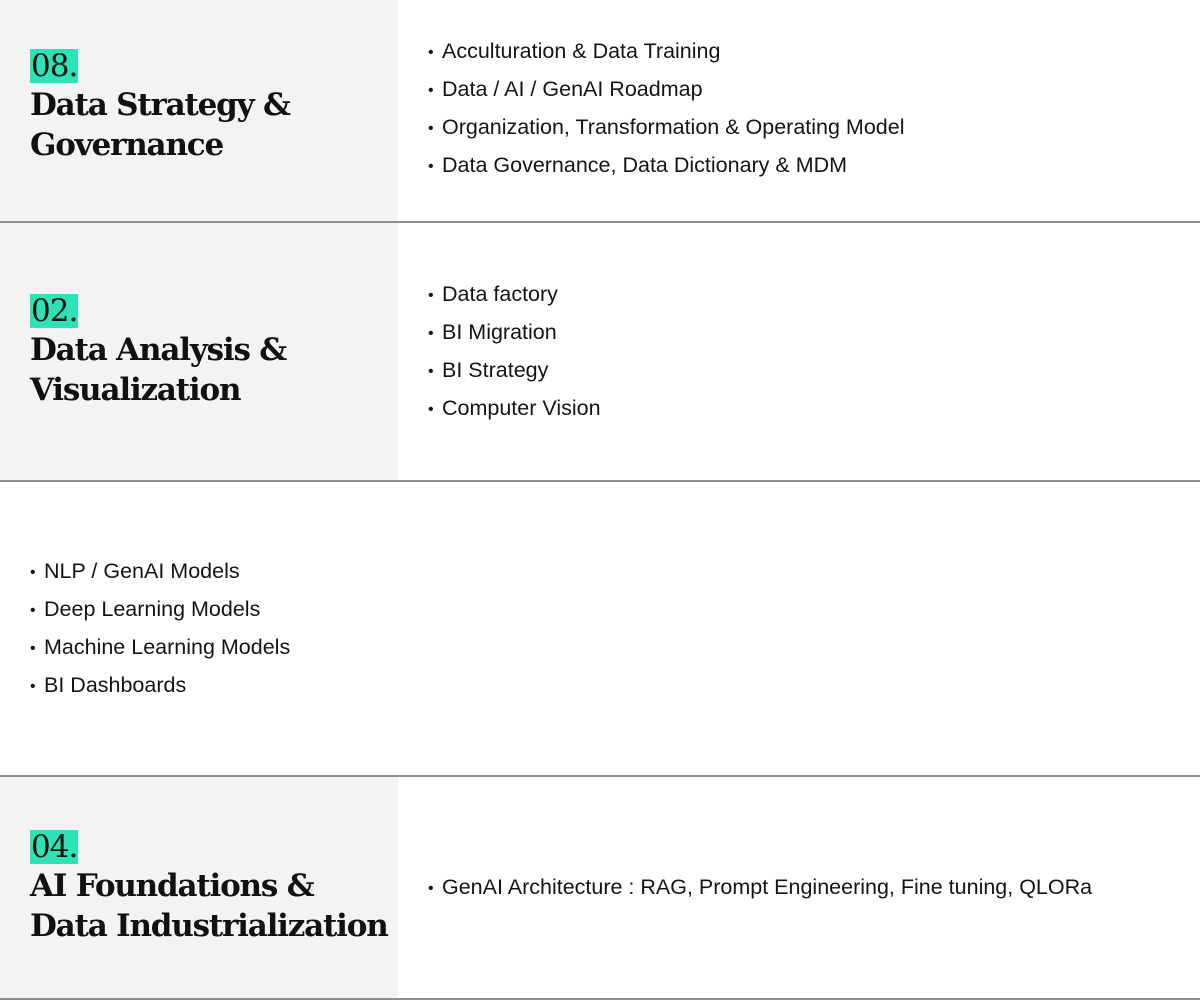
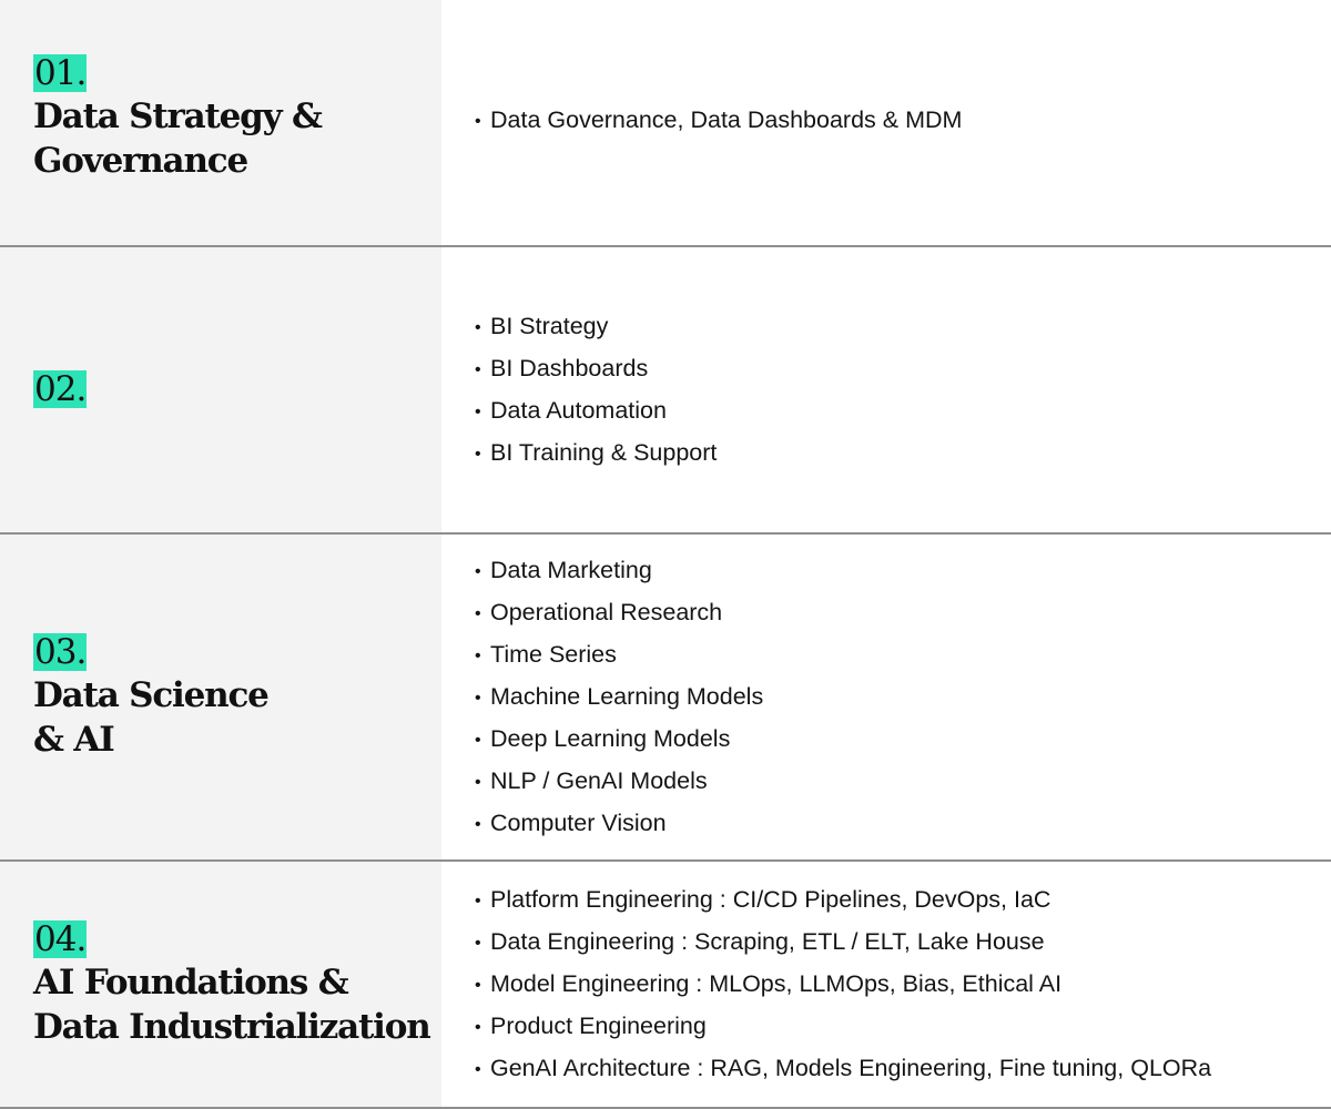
- 08.
+ 01.
  Data Strategy &
  Governance
- Acculturation & Data Training
- Data / AI / GenAI Roadmap
- Organization, Transformation & Operating Model
- Data Governance, Data Dictionary & MDM
+ Data Governance, Data Dashboards & MDM
  02.
- Data Analysis &
- Visualization
- Data factory
- BI Migration
  BI Strategy
- Computer Vision
+ BI Dashboards
+ Data Automation
+ BI Training & Support
+ 03.
+ Data Science
+ & AI
+ Data Marketing
+ Operational Research
+ Time Series
- NLP / GenAI Models
+ Machine Learning Models
  Deep Learning Models
- Machine Learning Models
+ NLP / GenAI Models
- BI Dashboards
+ Computer Vision
  04.
  AI Foundations &
  Data Industrialization
+ Platform Engineering : CI/CD Pipelines, DevOps, IaC
+ Data Engineering : Scraping, ETL / ELT, Lake House
+ Model Engineering : MLOps, LLMOps, Bias, Ethical AI
+ Product Engineering
- GenAI Architecture : RAG, Prompt Engineering, Fine tuning, QLORa
+ GenAI Architecture : RAG, Models Engineering, Fine tuning, QLORa
